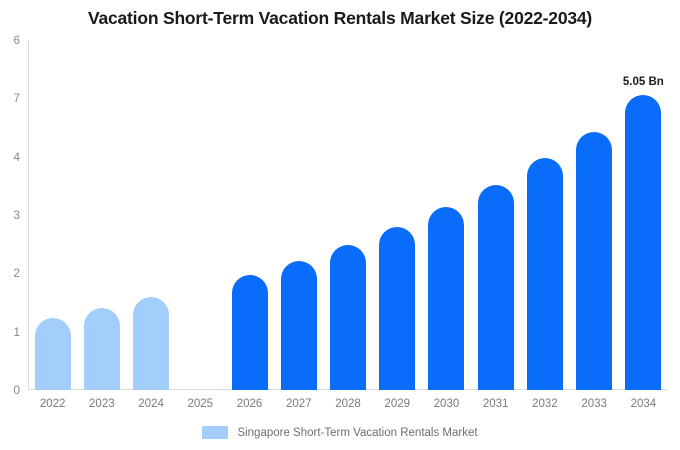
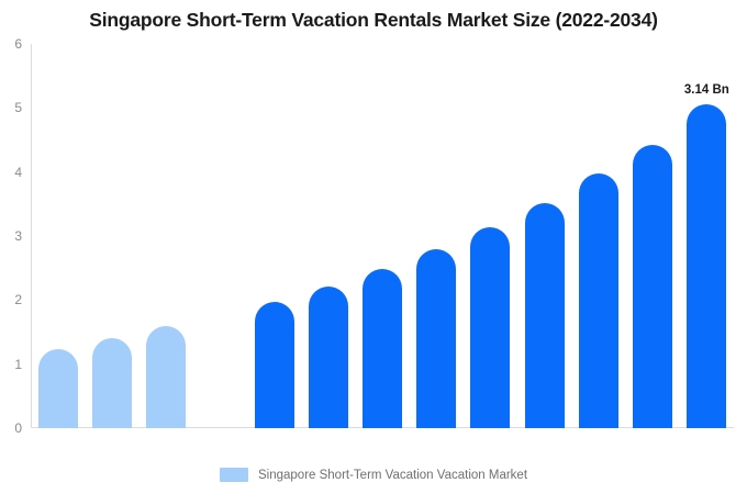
- Vacation Short-Term Vacation Rentals Market Size (2022-2034)
+ Singapore Short-Term Vacation Rentals Market Size (2022-2034)
  0
  1
  2
  3
  4
- 7
+ 5
  6
- 5.05 Bn
+ 3.14 Bn
- 2022
- 2023
- 2024
- 2025
- 2026
- 2027
- 2028
- 2029
- 2030
- 2031
- 2032
- 2033
- 2034
- Singapore Short-Term Vacation Rentals Market
+ Singapore Short-Term Vacation Vacation Market
